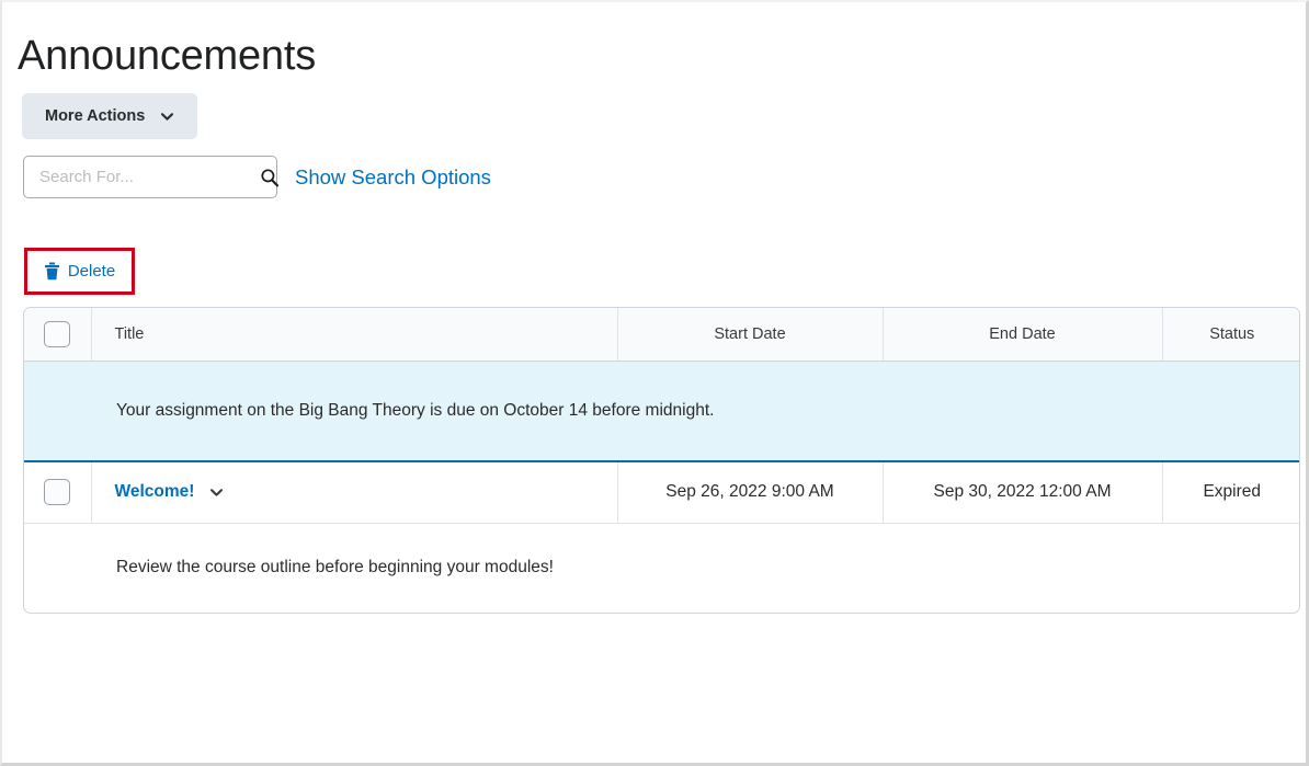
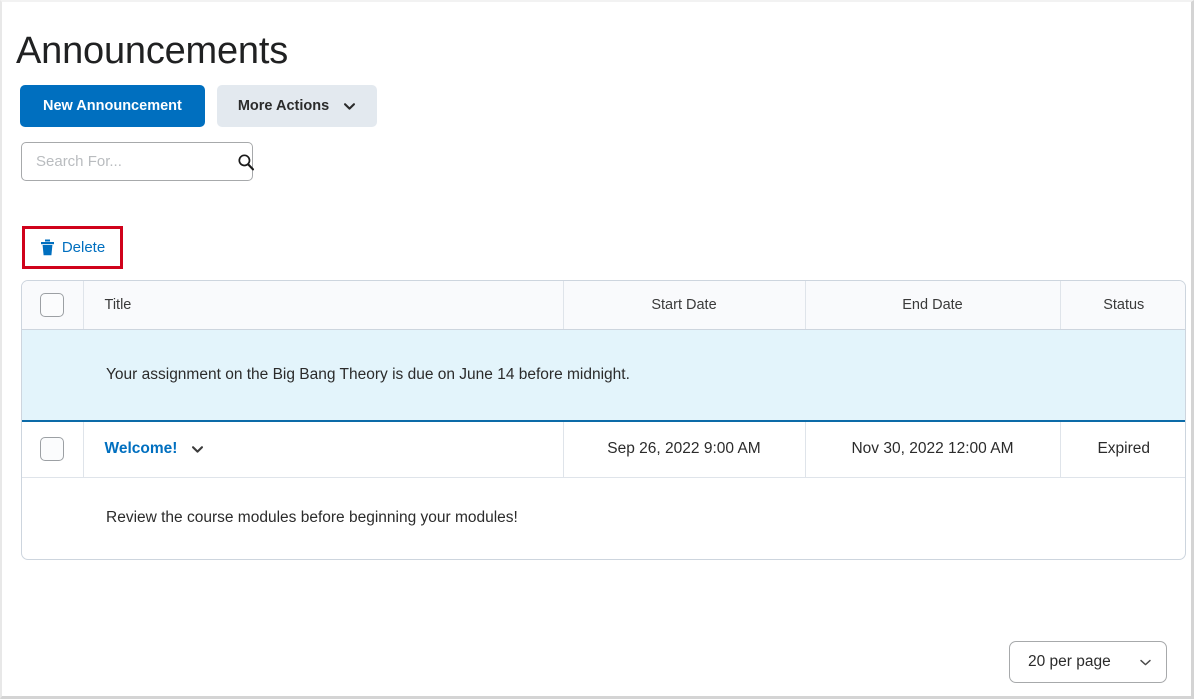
  Announcements
+ New Announcement
  More Actions
  Search For...
- Show Search Options
  Delete
  	Title	Start Date	End Date	Status
- Your assignment on the Big Bang Theory is due on October 14 before midnight.
+ Your assignment on the Big Bang Theory is due on June 14 before midnight.
- 	Welcome!	Sep 26, 2022 9:00 AM	Sep 30, 2022 12:00 AM	Expired
+ 	Welcome!	Sep 26, 2022 9:00 AM	Nov 30, 2022 12:00 AM	Expired
- Review the course outline before beginning your modules!
+ Review the course modules before beginning your modules!
+ 20 per page
